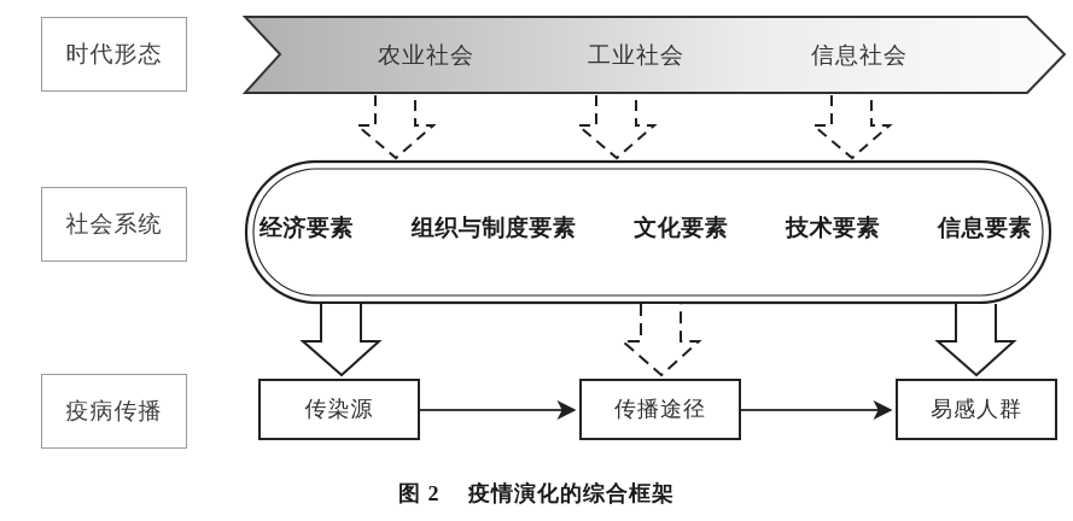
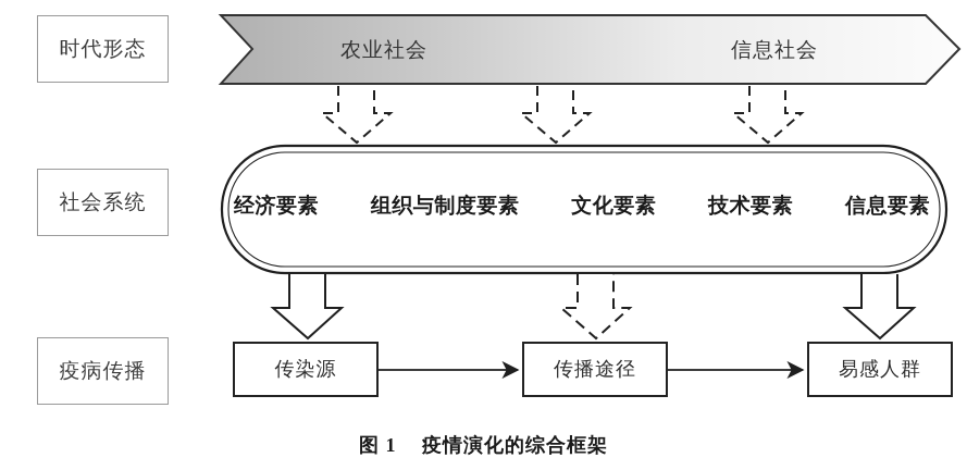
  时代形态
  社会系统
  疫病传播
  农业社会
- 工业社会
  信息社会
  经济要素
  组织与制度要素
  文化要素
  技术要素
  信息要素
  传染源
  传播途径
  易感人群
- 图 2 疫情演化的综合框架
+ 图 1 疫情演化的综合框架
